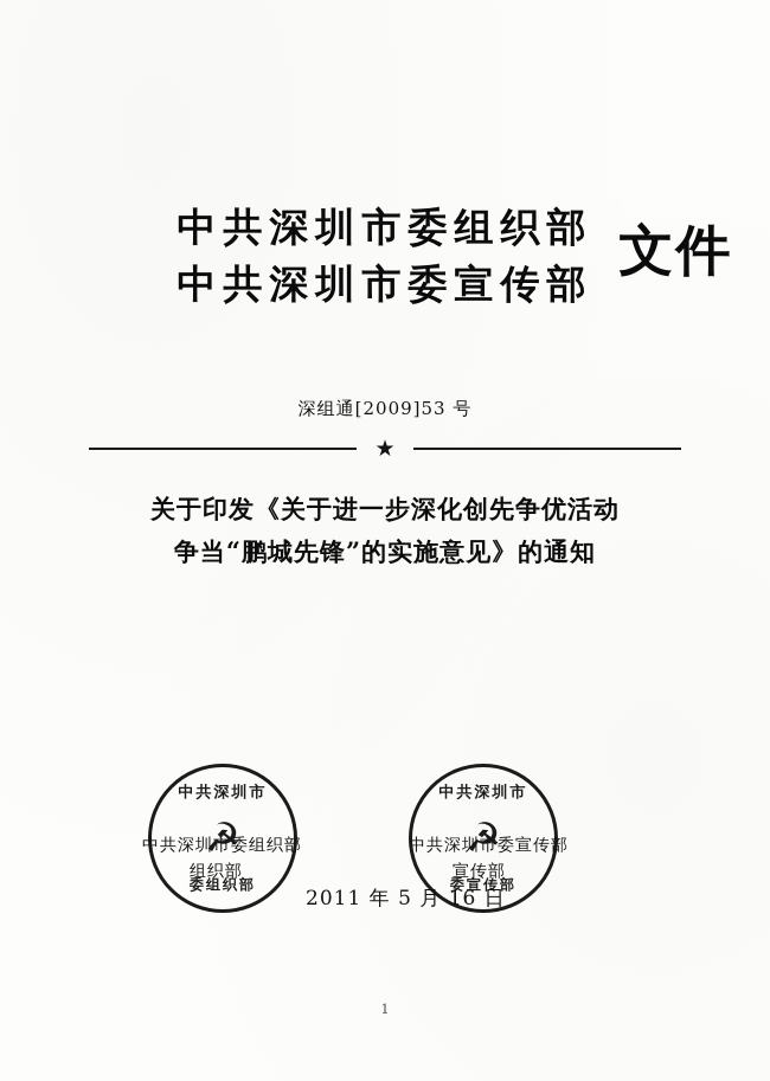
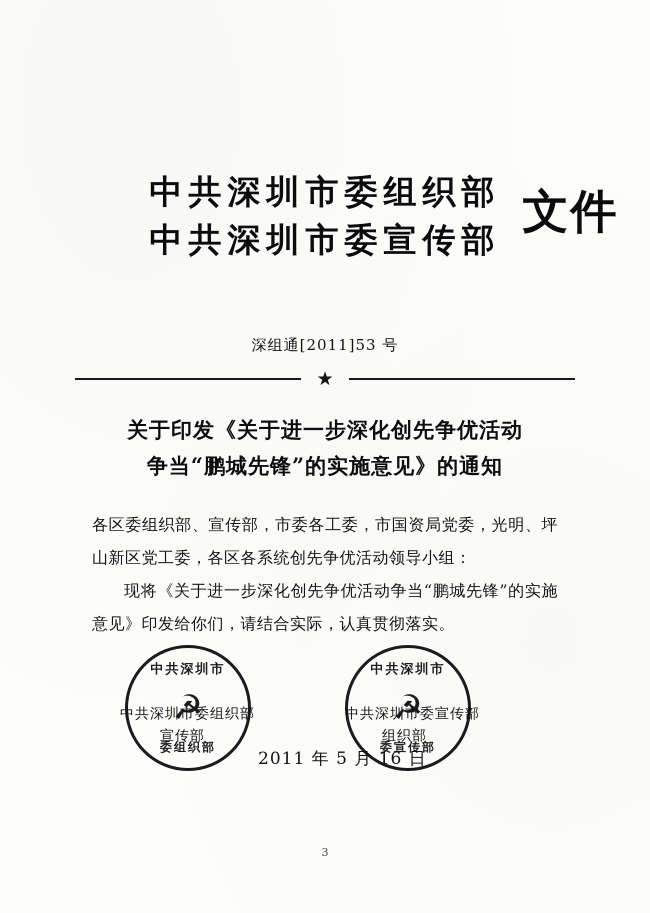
  中共深圳市委组织部
  中共深圳市委宣传部
  文件
- 深组通[2009]53 号
+ 深组通[2011]53 号
  ★
  关于印发《关于进一步深化创先争优活动
  争当“鹏城先锋”的实施意见》的通知
+ 各区委组织部、宣传部，市委各工委，市国资局党委，光明、坪山新区党工委，各区各系统创先争优活动领导小组：
+ 现将《关于进一步深化创先争优活动争当“鹏城先锋”的实施意见》印发给你们，请结合实际，认真贯彻落实。
  中共深圳市
  ☭
  委组织部
  中共深圳市
  ☭
  委宣传部
  中共深圳市委组织部
- 组织部
+ 宣传部
  中共深圳市委宣传部
- 宣传部
+ 组织部
  2011 年 5 月 16 日
- 1
+ 3
